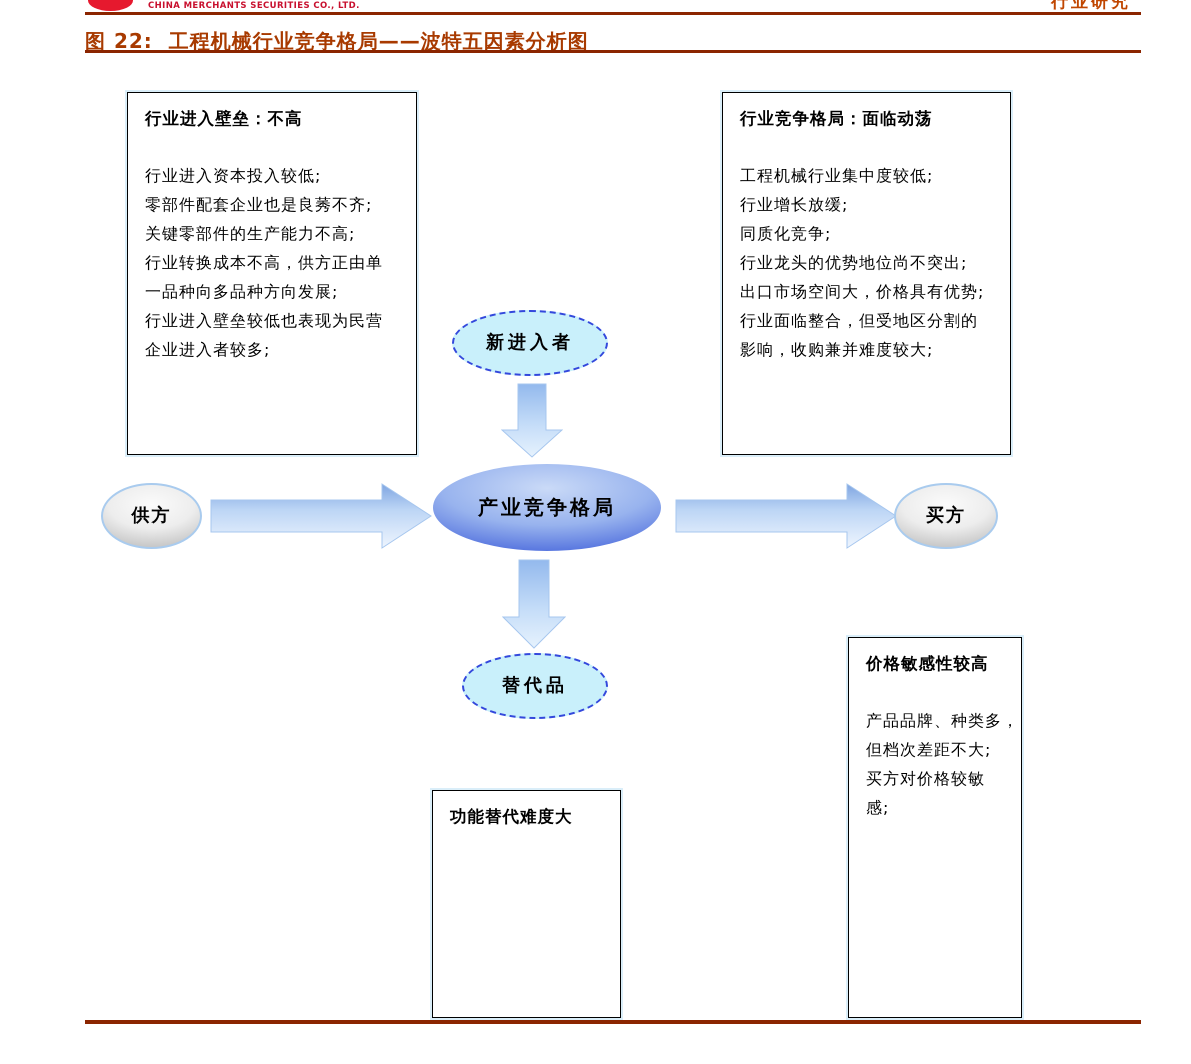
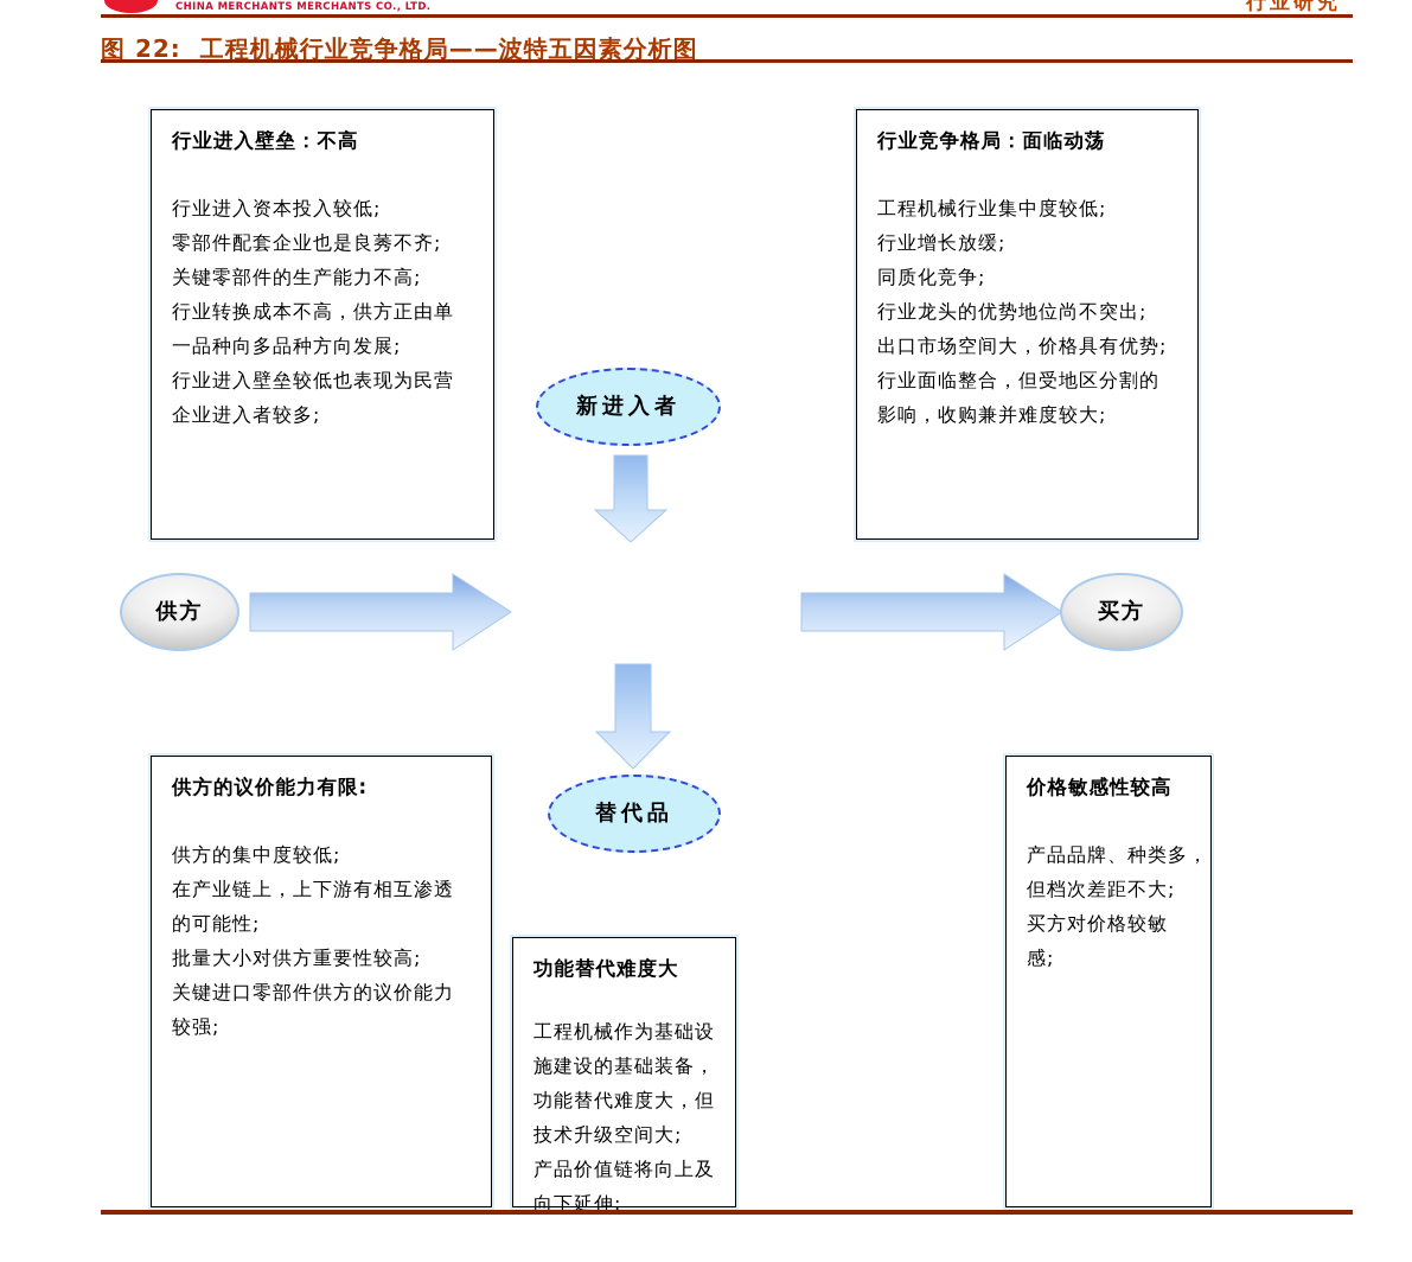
- CHINA MERCHANTS SECURITIES CO., LTD.
+ CHINA MERCHANTS MERCHANTS CO., LTD.
  行业研究
  图 22: 工程机械行业竞争格局——波特五因素分析图
  行业进入壁垒：不高
  行业进入资本投入较低;
  零部件配套企业也是良莠不齐;
  关键零部件的生产能力不高;
  行业转换成本不高，供方正由单
  一品种向多品种方向发展;
  行业进入壁垒较低也表现为民营
  企业进入者较多;
  行业竞争格局：面临动荡
  工程机械行业集中度较低;
  行业增长放缓;
  同质化竞争;
  行业龙头的优势地位尚不突出;
  出口市场空间大，价格具有优势;
  行业面临整合，但受地区分割的
  影响，收购兼并难度较大;
  新进入者
  供方
- 产业竞争格局
  买方
  替代品
+ 供方的议价能力有限:
+ 供方的集中度较低;
+ 在产业链上，上下游有相互渗透
+ 的可能性;
+ 批量大小对供方重要性较高;
+ 关键进口零部件供方的议价能力
+ 较强;
  功能替代难度大
+ 工程机械作为基础设
+ 施建设的基础装备，
+ 功能替代难度大，但
+ 技术升级空间大;
+ 产品价值链将向上及
+ 向下延伸;
  价格敏感性较高
  产品品牌、种类多，
  但档次差距不大;
  买方对价格较敏
  感;
